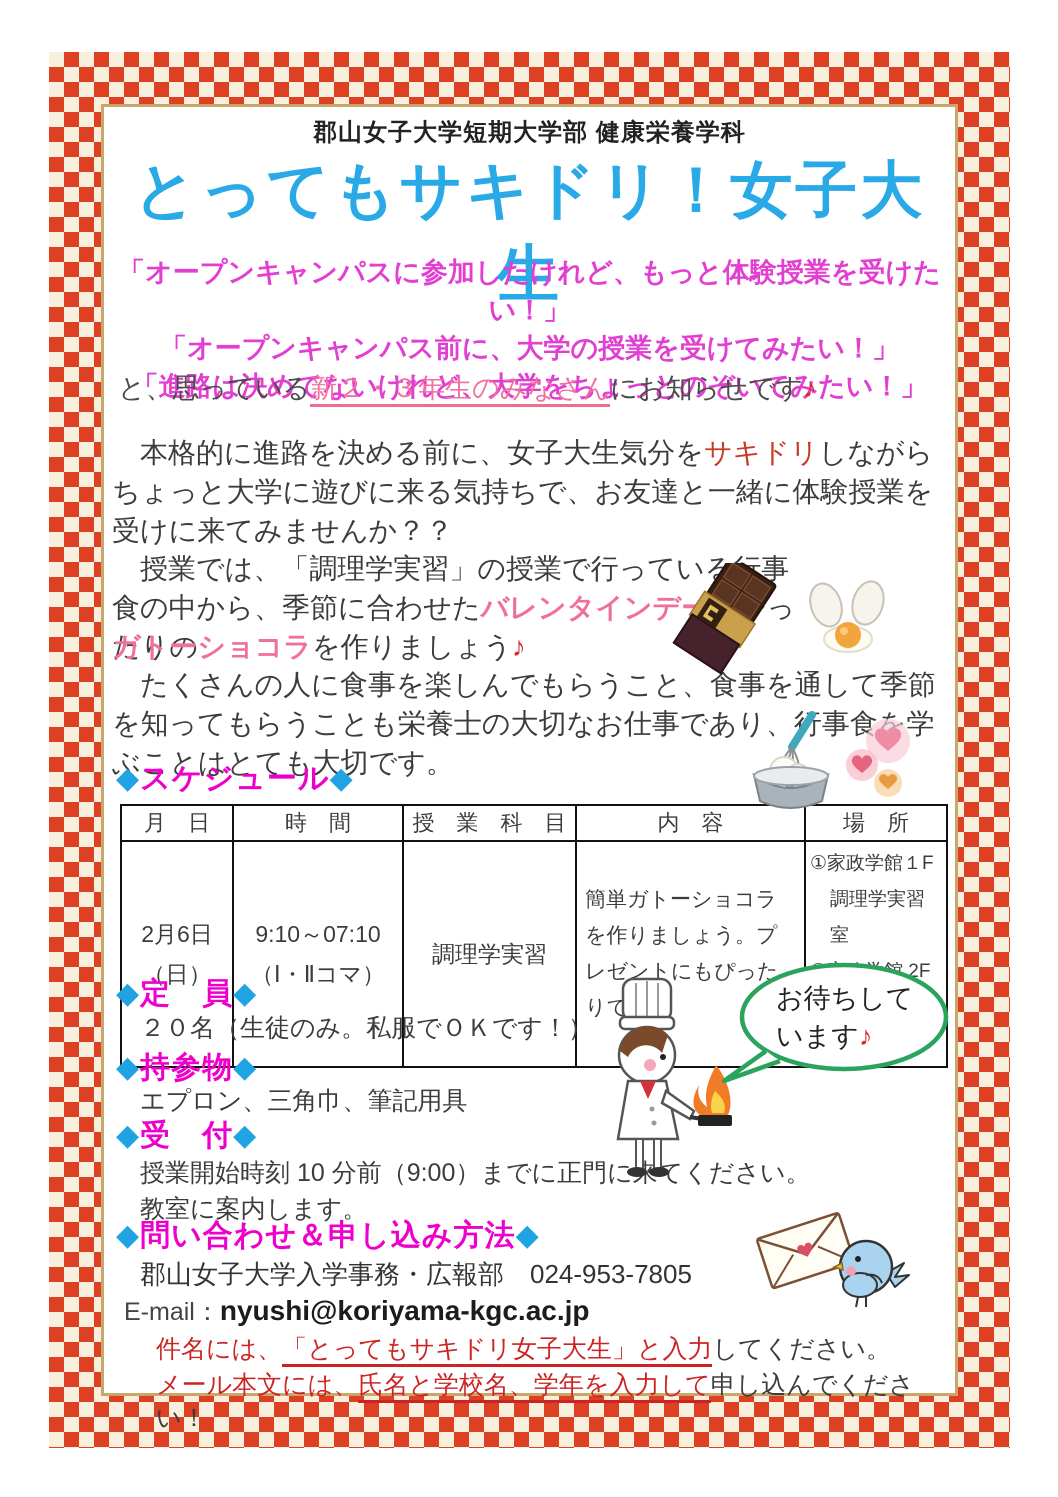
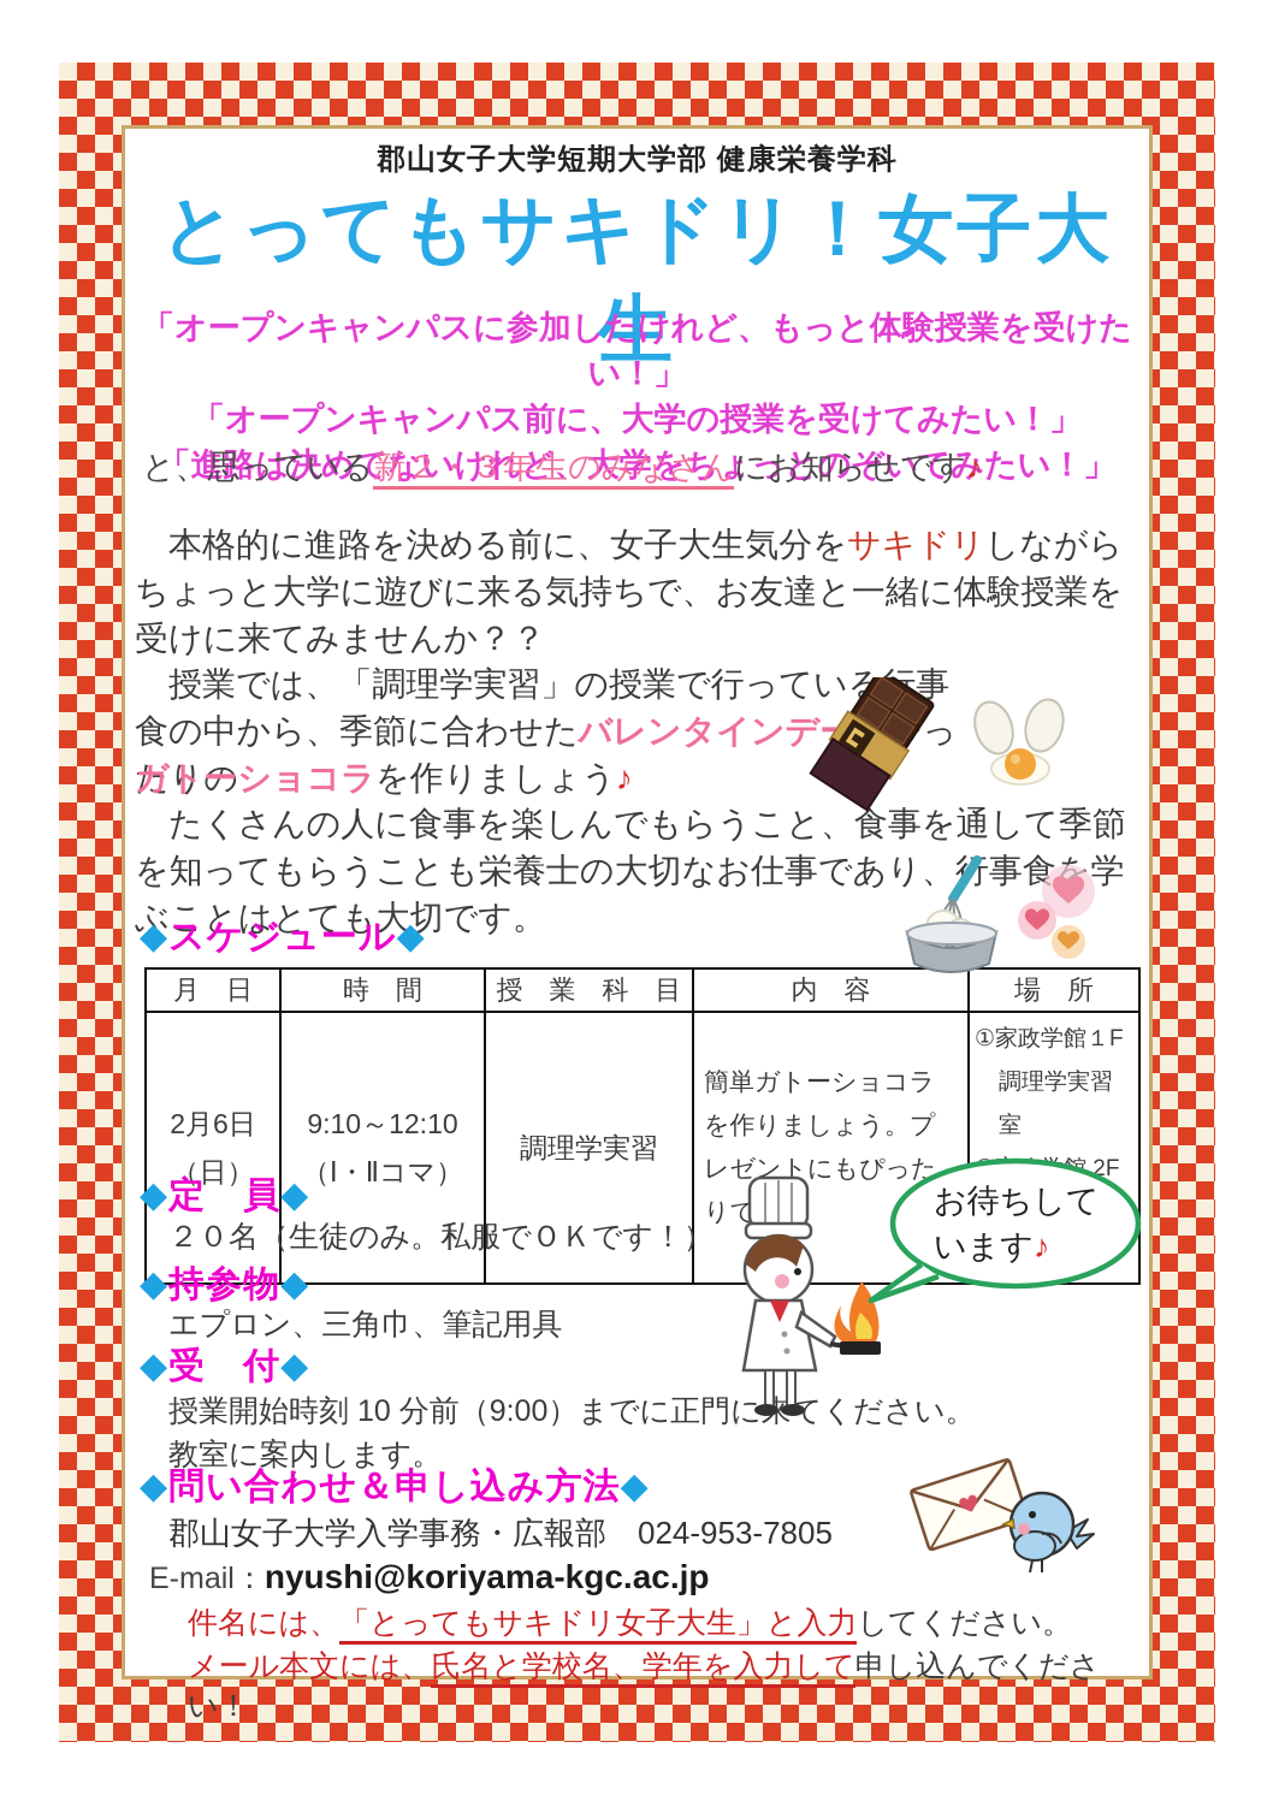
  郡山女子大学短期大学部 健康栄養学科
  とってもサキドリ！女子大生
  「オープンキャンパスに参加したけれど、もっと体験授業を受けたい！」
  「オープンキャンパス前に、大学の授業を受けてみたい！」
  「進路は決めてないけれど、大学をちょっとのぞいてみたい！」
  と、思っている新２・３年生のみなさんにお知らせです♪
  本格的に進路を決める前に、女子大生気分をサキドリしながらちょっと大学に遊びに来る気持ちで、お友達と一緒に体験授業を受けに来てみませんか？？
  授業では、「調理学実習」の授業で行っている事食の中から、季節に合わせたバレンタインデ ったりの
  ガトーショコラを作りましょう♪
  たくさんの人に食事を楽しんでもらうこと、食事を通して季節を知ってもらうことも栄養士の大切なお仕事であり、事食を学ぶことはとても大切です。
  ◆スケジュール◆
  月 日	時 間	授 業 科 目	内 容	場 所
- 2月6日 （日）	9:10～07:10 （Ⅰ・Ⅱコマ）	調理学実習	簡単ガトーショコラを作りましょう。プレゼントにもぴったりで	①家政学館１F 調理学実習室 2F
+ 2月6日 （日）	9:10～12:10 （Ⅰ・Ⅱコマ）	調理学実習	簡単ガトーショコラを作りましょう。プレゼントにもぴったりで	①家政学館１F 調理学実習室 2F
  ◆定 員◆
  ２０名（生徒のみ。私服でＯＫです！）
  ◆持参物◆
  エプロン、三角巾、筆記用具
  ◆受 付◆
  授業開始時刻 10 分前（9:00）までに正門にてください。
  教室に案内します。
  ◆問い合わせ＆申し込み方法◆
  郡山女子大学入学事務・広報部 024-953-7805
  E-mail：nyushi@koriyama-kgc.ac.jp
  件名には、「とってもサキドリ女子大生」と入力してください。
  メール本文には、氏名と学校名、学年を入力して申し込んでください！
  お待ちして
  います♪
